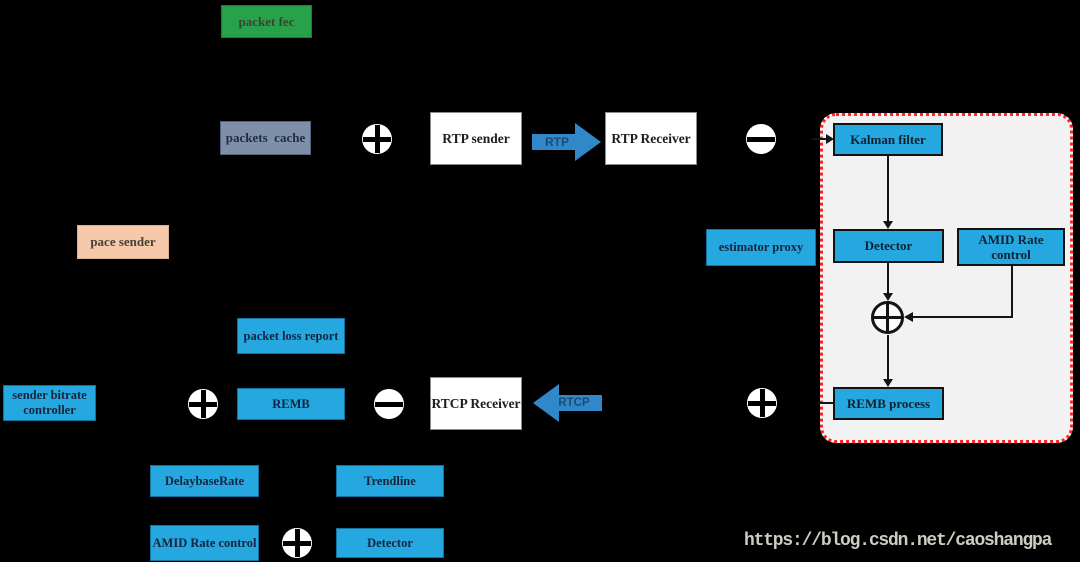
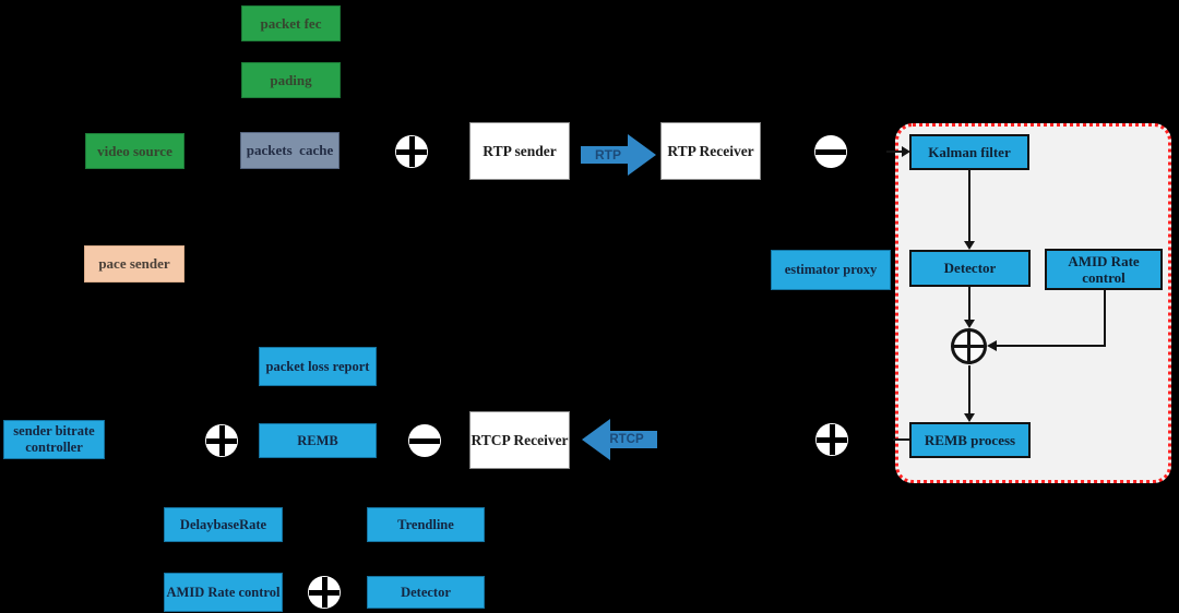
  packet fec
+ pading
+ video source
  packets cache
  pace sender
  estimator proxy
  packet loss report
  sender bitrate controller
  REMB
  DelaybaseRate
  Trendline
  AMID Rate control
  Detector
  RTP sender
  RTP Receiver
  RTCP Receiver
  Kalman filter
  Detector
  AMID Rate control
  REMB process
  RTP
  RTCP
- https://blog.csdn.net/caoshangpa
